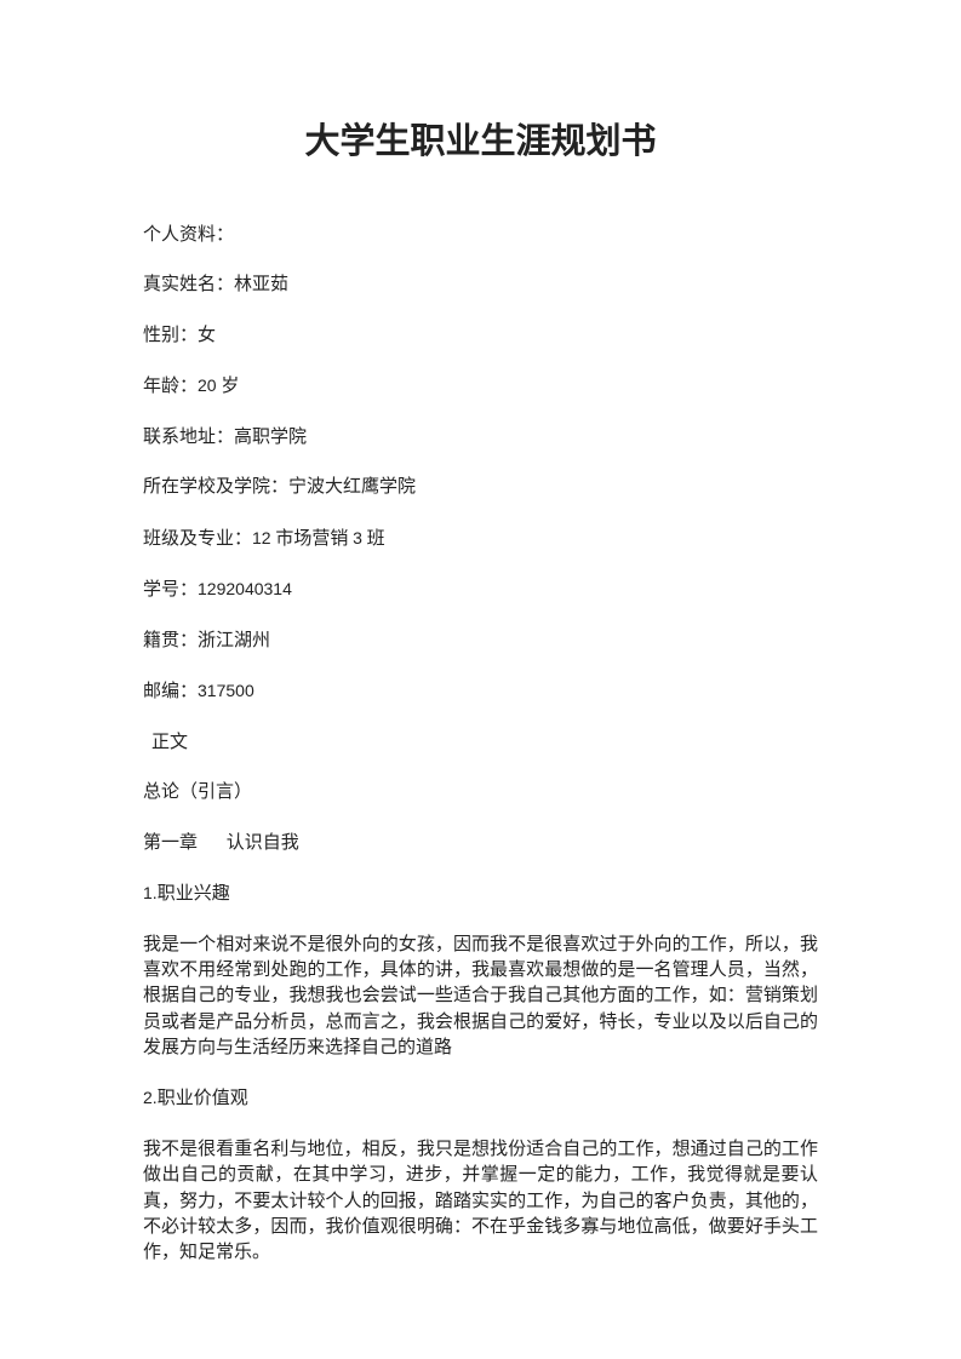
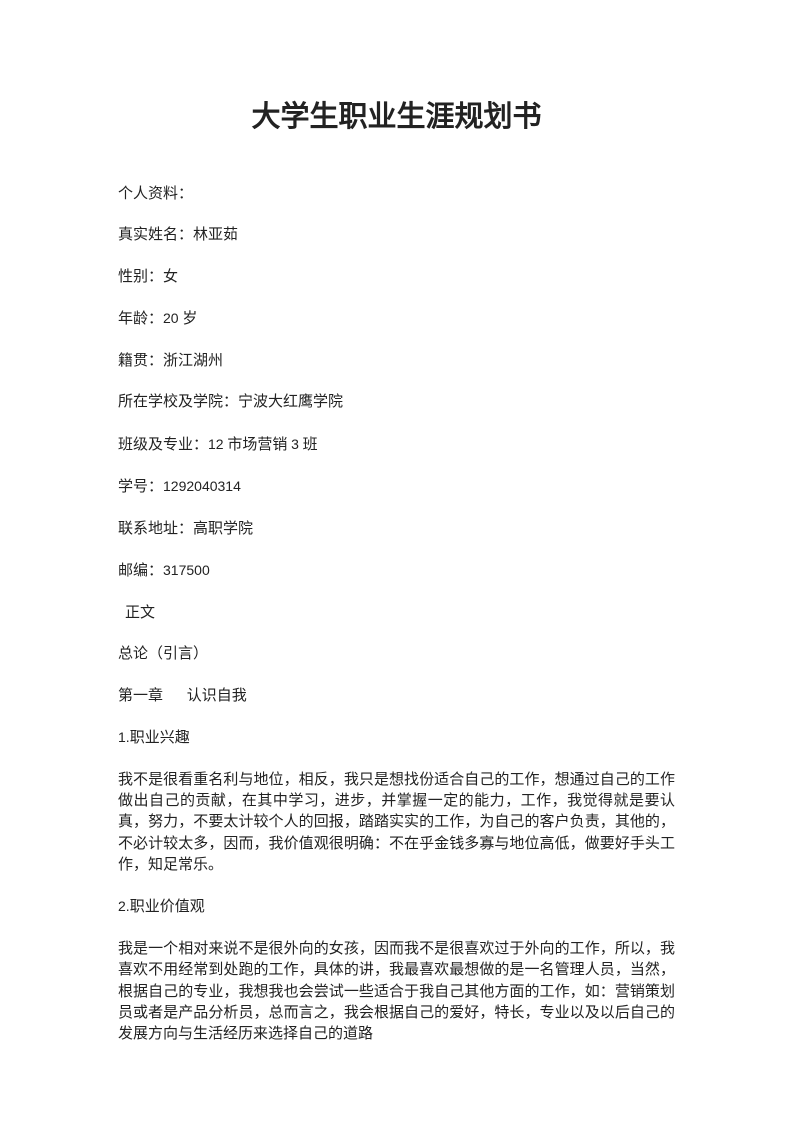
  大学生职业生涯规划书
  个人资料：
  真实姓名：林亚茹
  性别：女
  年龄：20 岁
- 联系地址：高职学院
+ 籍贯：浙江湖州
  所在学校及学院：宁波大红鹰学院
  班级及专业：12 市场营销 3 班
  学号：1292040314
- 籍贯：浙江湖州
+ 联系地址：高职学院
  邮编：317500
  正文
  总论（引言）
  第一章 认识自我
  1.职业兴趣
- 我是一个相对来说不是很外向的女孩，因而我不是很喜欢过于外向的工作，所以，我喜欢不用经常到处跑的工作，具体的讲，我最喜欢最想做的是一名管理人员，当然，根据自己的专业，我想我也会尝试一些适合于我自己其他方面的工作，如：营销策划员或者是产品分析员，总而言之，我会根据自己的爱好，特长，专业以及以后自己的发展方向与生活经历来选择自己的道路
+ 我不是很看重名利与地位，相反，我只是想找份适合自己的工作，想通过自己的工作做出自己的贡献，在其中学习，进步，并掌握一定的能力，工作，我觉得就是要认真，努力，不要太计较个人的回报，踏踏实实的工作，为自己的客户负责，其他的，不必计较太多，因而，我价值观很明确：不在乎金钱多寡与地位高低，做要好手头工作，知足常乐。
  2.职业价值观
- 我不是很看重名利与地位，相反，我只是想找份适合自己的工作，想通过自己的工作做出自己的贡献，在其中学习，进步，并掌握一定的能力，工作，我觉得就是要认真，努力，不要太计较个人的回报，踏踏实实的工作，为自己的客户负责，其他的，不必计较太多，因而，我价值观很明确：不在乎金钱多寡与地位高低，做要好手头工作，知足常乐。
+ 我是一个相对来说不是很外向的女孩，因而我不是很喜欢过于外向的工作，所以，我喜欢不用经常到处跑的工作，具体的讲，我最喜欢最想做的是一名管理人员，当然，根据自己的专业，我想我也会尝试一些适合于我自己其他方面的工作，如：营销策划员或者是产品分析员，总而言之，我会根据自己的爱好，特长，专业以及以后自己的发展方向与生活经历来选择自己的道路
